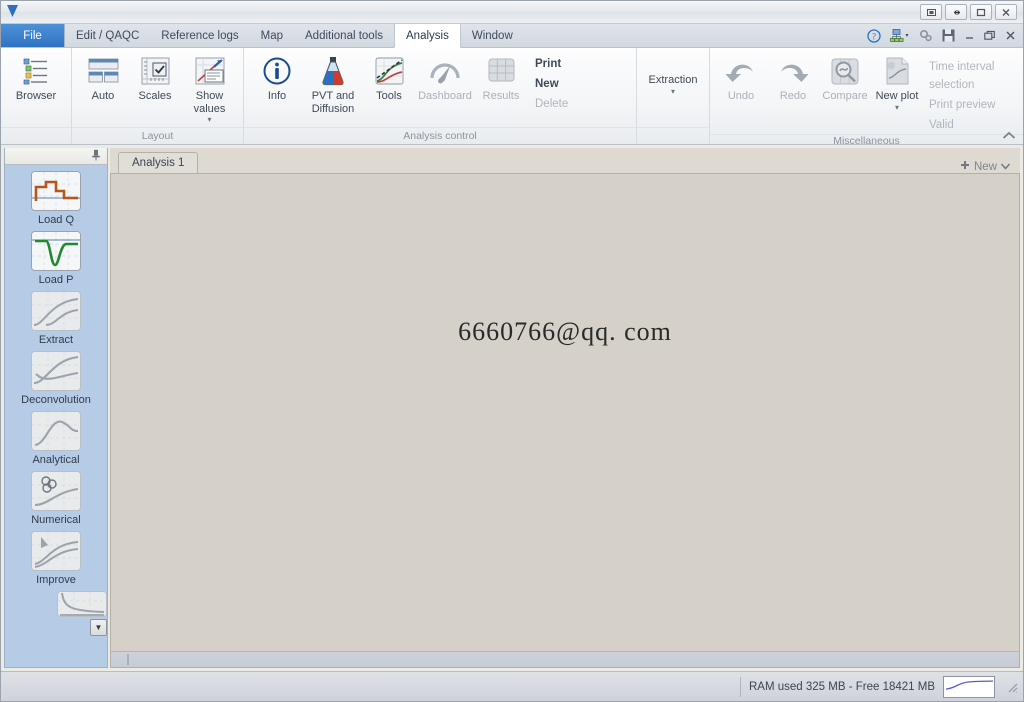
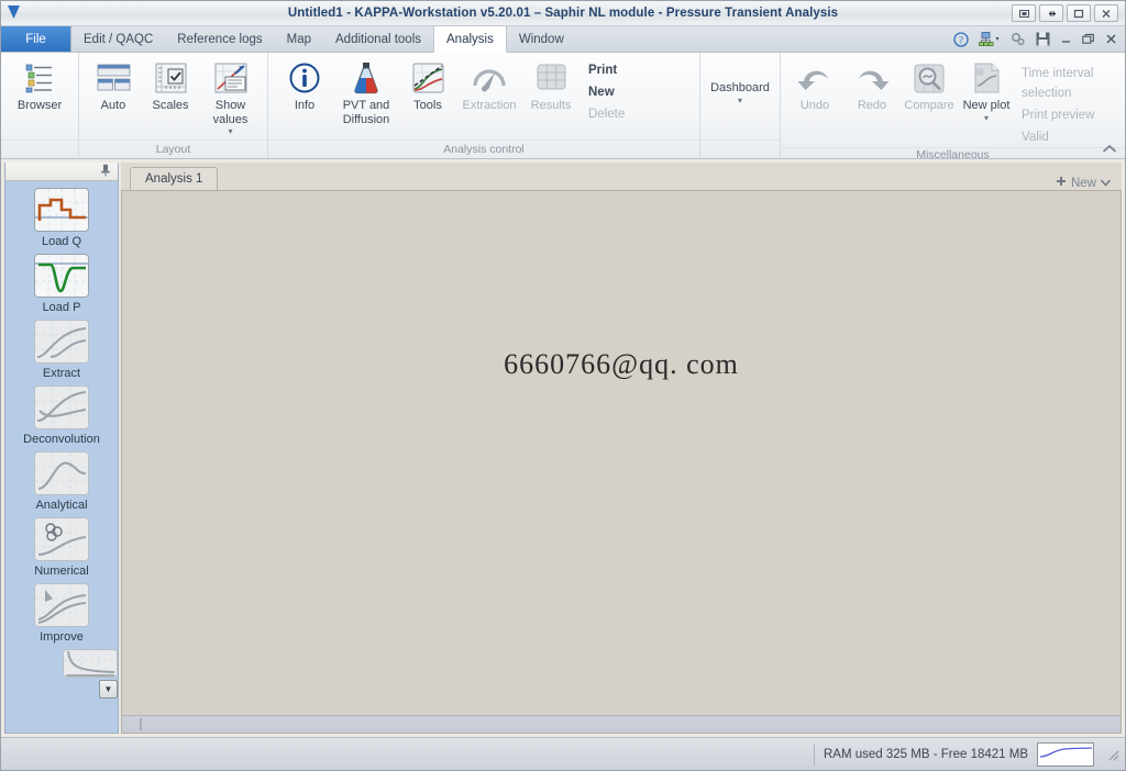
+ Untitled1 - KAPPA-Workstation v5.20.01 – Saphir NL module - Pressure Transient Analysis
  File
  Edit / QAQC
  Reference logs
  Map
  Additional tools
  Analysis
  Window
  ?
  Browser
  Auto
  Scales
  Show values
  ▾
  Layout
  Info
  PVT and Diffusion
  Tools
- Dashboard
+ Extraction
  Results
  Print
  New
  Delete
  Analysis control
- Extraction
+ Dashboard
  ▾
  Undo
  Redo
  Compare
  New plot
  ▾
  Time interval selection
  Print preview
  Valid
  Miscellaneous
  Load Q
  Load P
  Extract
  Deconvolution
  Analytical
  Numerical
  Improve
  ▼
  Analysis 1
  New
  6660766@qq. com
  RAM used 325 MB - Free 18421 MB
